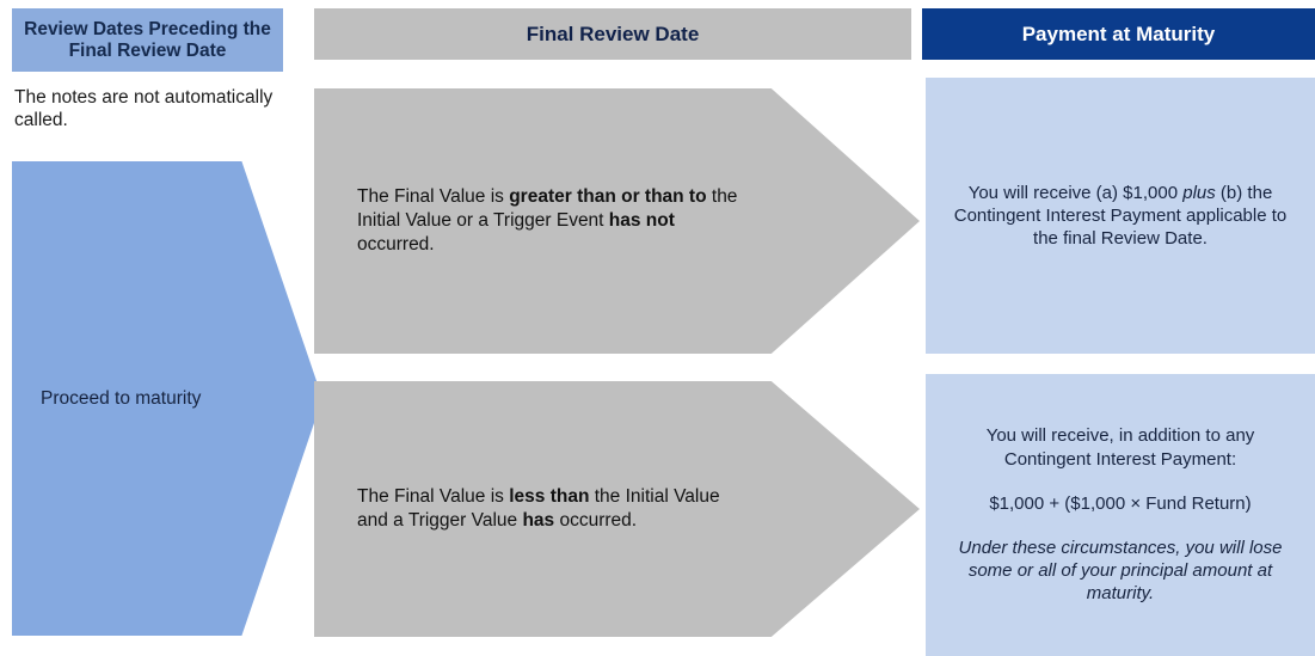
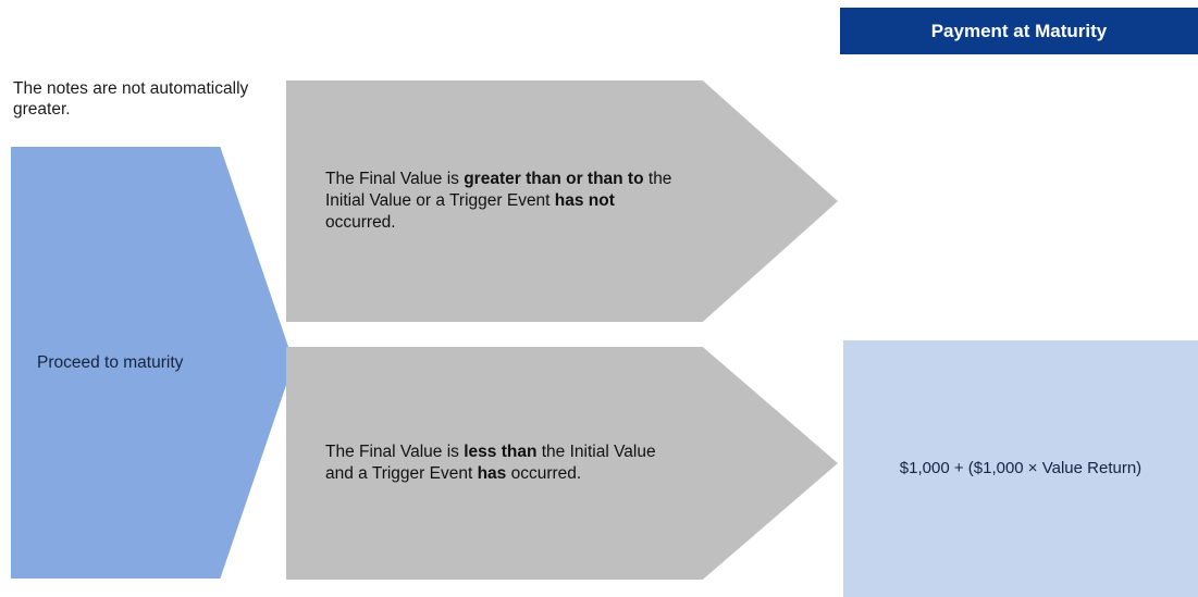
- Review Dates Preceding the Final Review Date
- Final Review Date
  Payment at Maturity
- The notes are not automatically called.
+ The notes are not automatically greater.
  Proceed to maturity
  The Final Value is greater than or than to the Initial Value or a Trigger Event has not occurred.
- The Final Value is less than the Initial Value and a Trigger Value has occurred.
+ The Final Value is less than the Initial Value and a Trigger Event has occurred.
- You will receive (a) $1,000 plus (b) the Contingent Interest Payment applicable to the final Review Date.
- You will receive, in addition to any Contingent Interest Payment:
- $1,000 + ($1,000 × Fund Return)
+ $1,000 + ($1,000 × Value Return)
- Under these circumstances, you will lose some or all of your principal amount at maturity.
